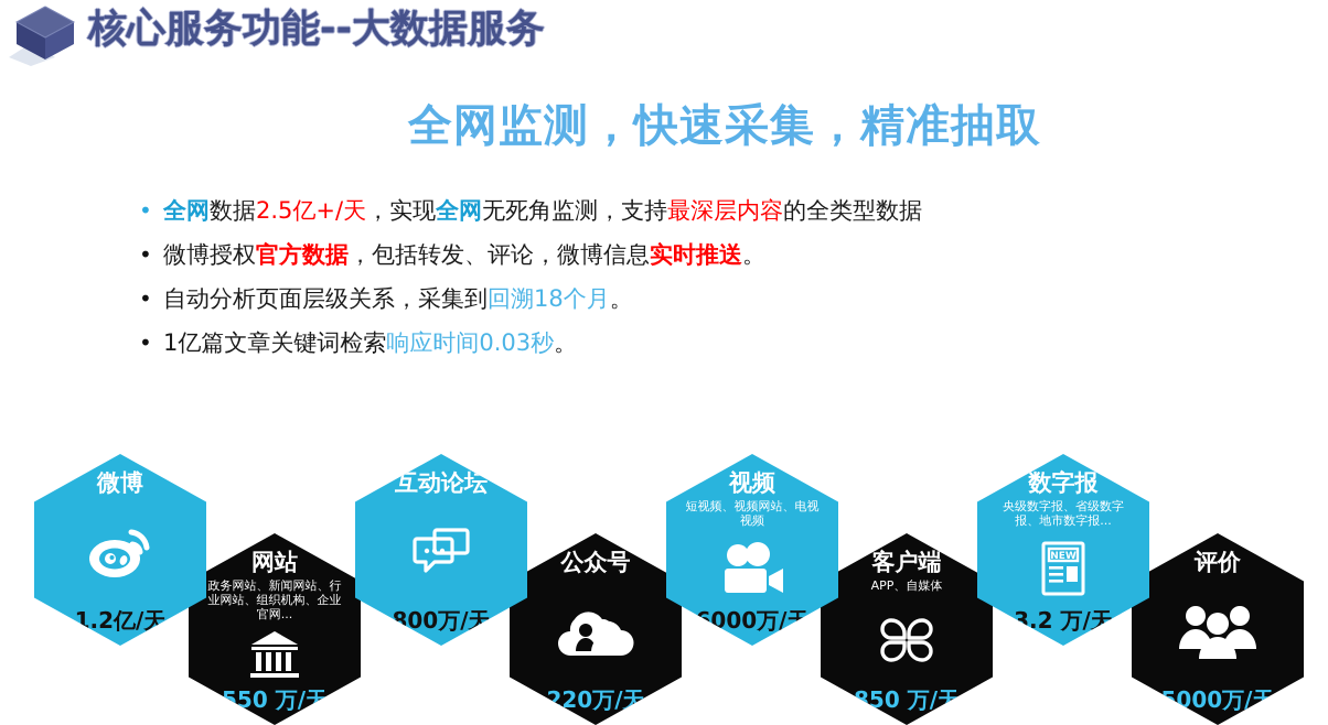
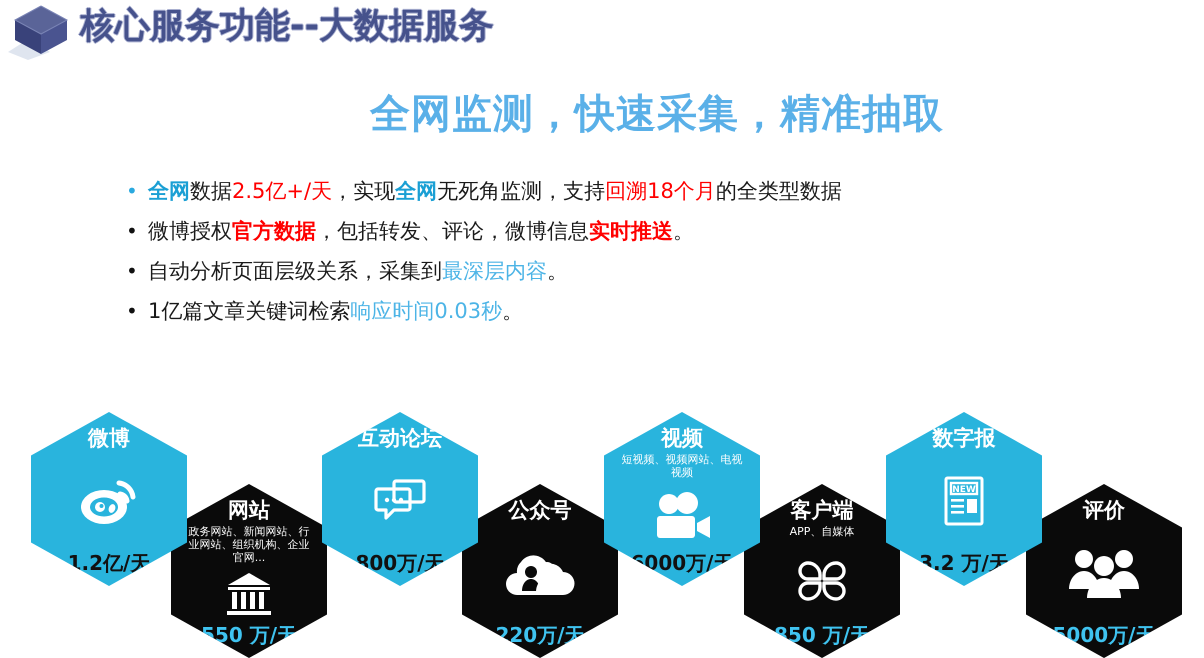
  核心服务功能--大数据服务
  全网监测，快速采集，精准抽取
  •
- 全网数据2.5亿+/天，实现全网无死角监测，支持最深层内容的全类型数据
+ 全网数据2.5亿+/天，实现全网无死角监测，支持回溯18个月的全类型数据
  •
  微博授权官方数据，包括转发、评论，微博信息实时推送。
  •
- 自动分析页面层级关系，采集到回溯18个月。
+ 自动分析页面层级关系，采集到最深层内容。
  •
  1亿篇文章关键词检索响应时间0.03秒。
  微博
  1.2亿/天
  网站
  政务网站、新闻网站、行业网站、组织机构、企业官网...
  550 万/天
  互动论坛
  800万/天
  公众号
  220万/天
  视频
  短视频、视频网站、电视视频
  000万/
  客户端
  APP、自媒体
  850 万/天
  数字报
- 央级数字报、省级数字报、地市数字报...
  NEW
  3.2 万/天
  评价
  000万/
